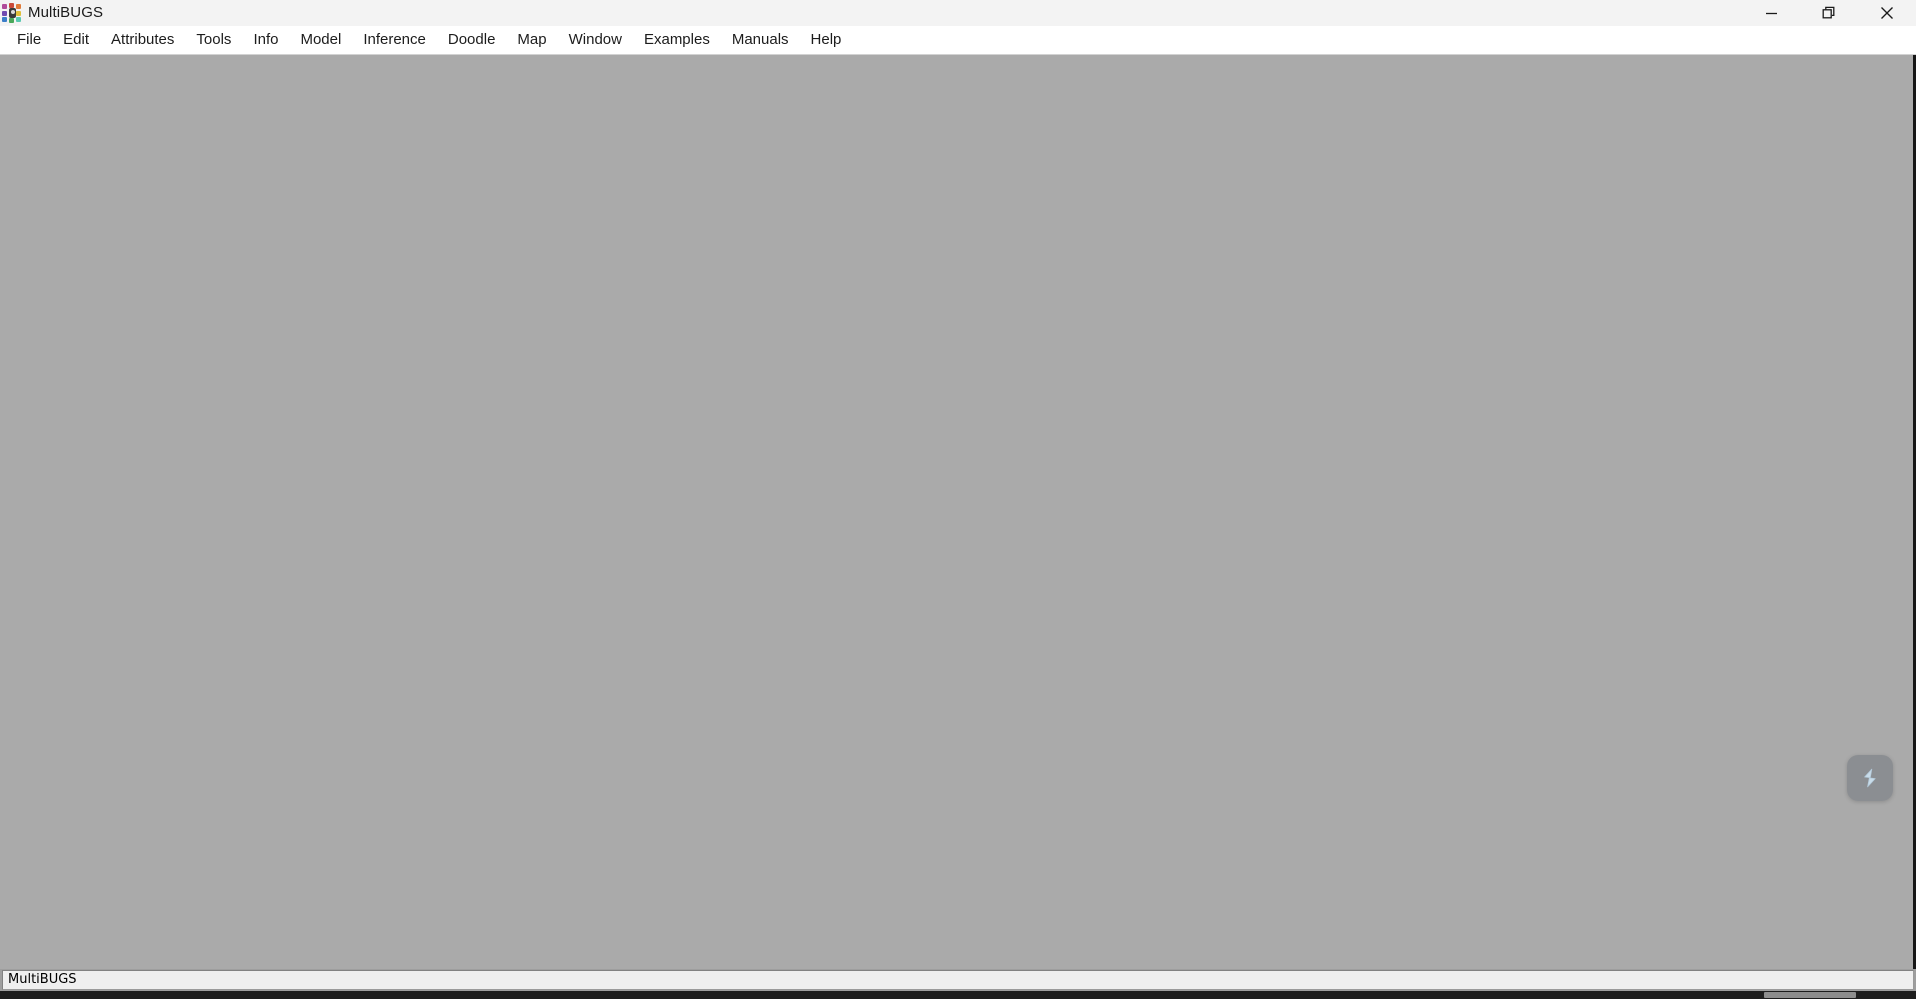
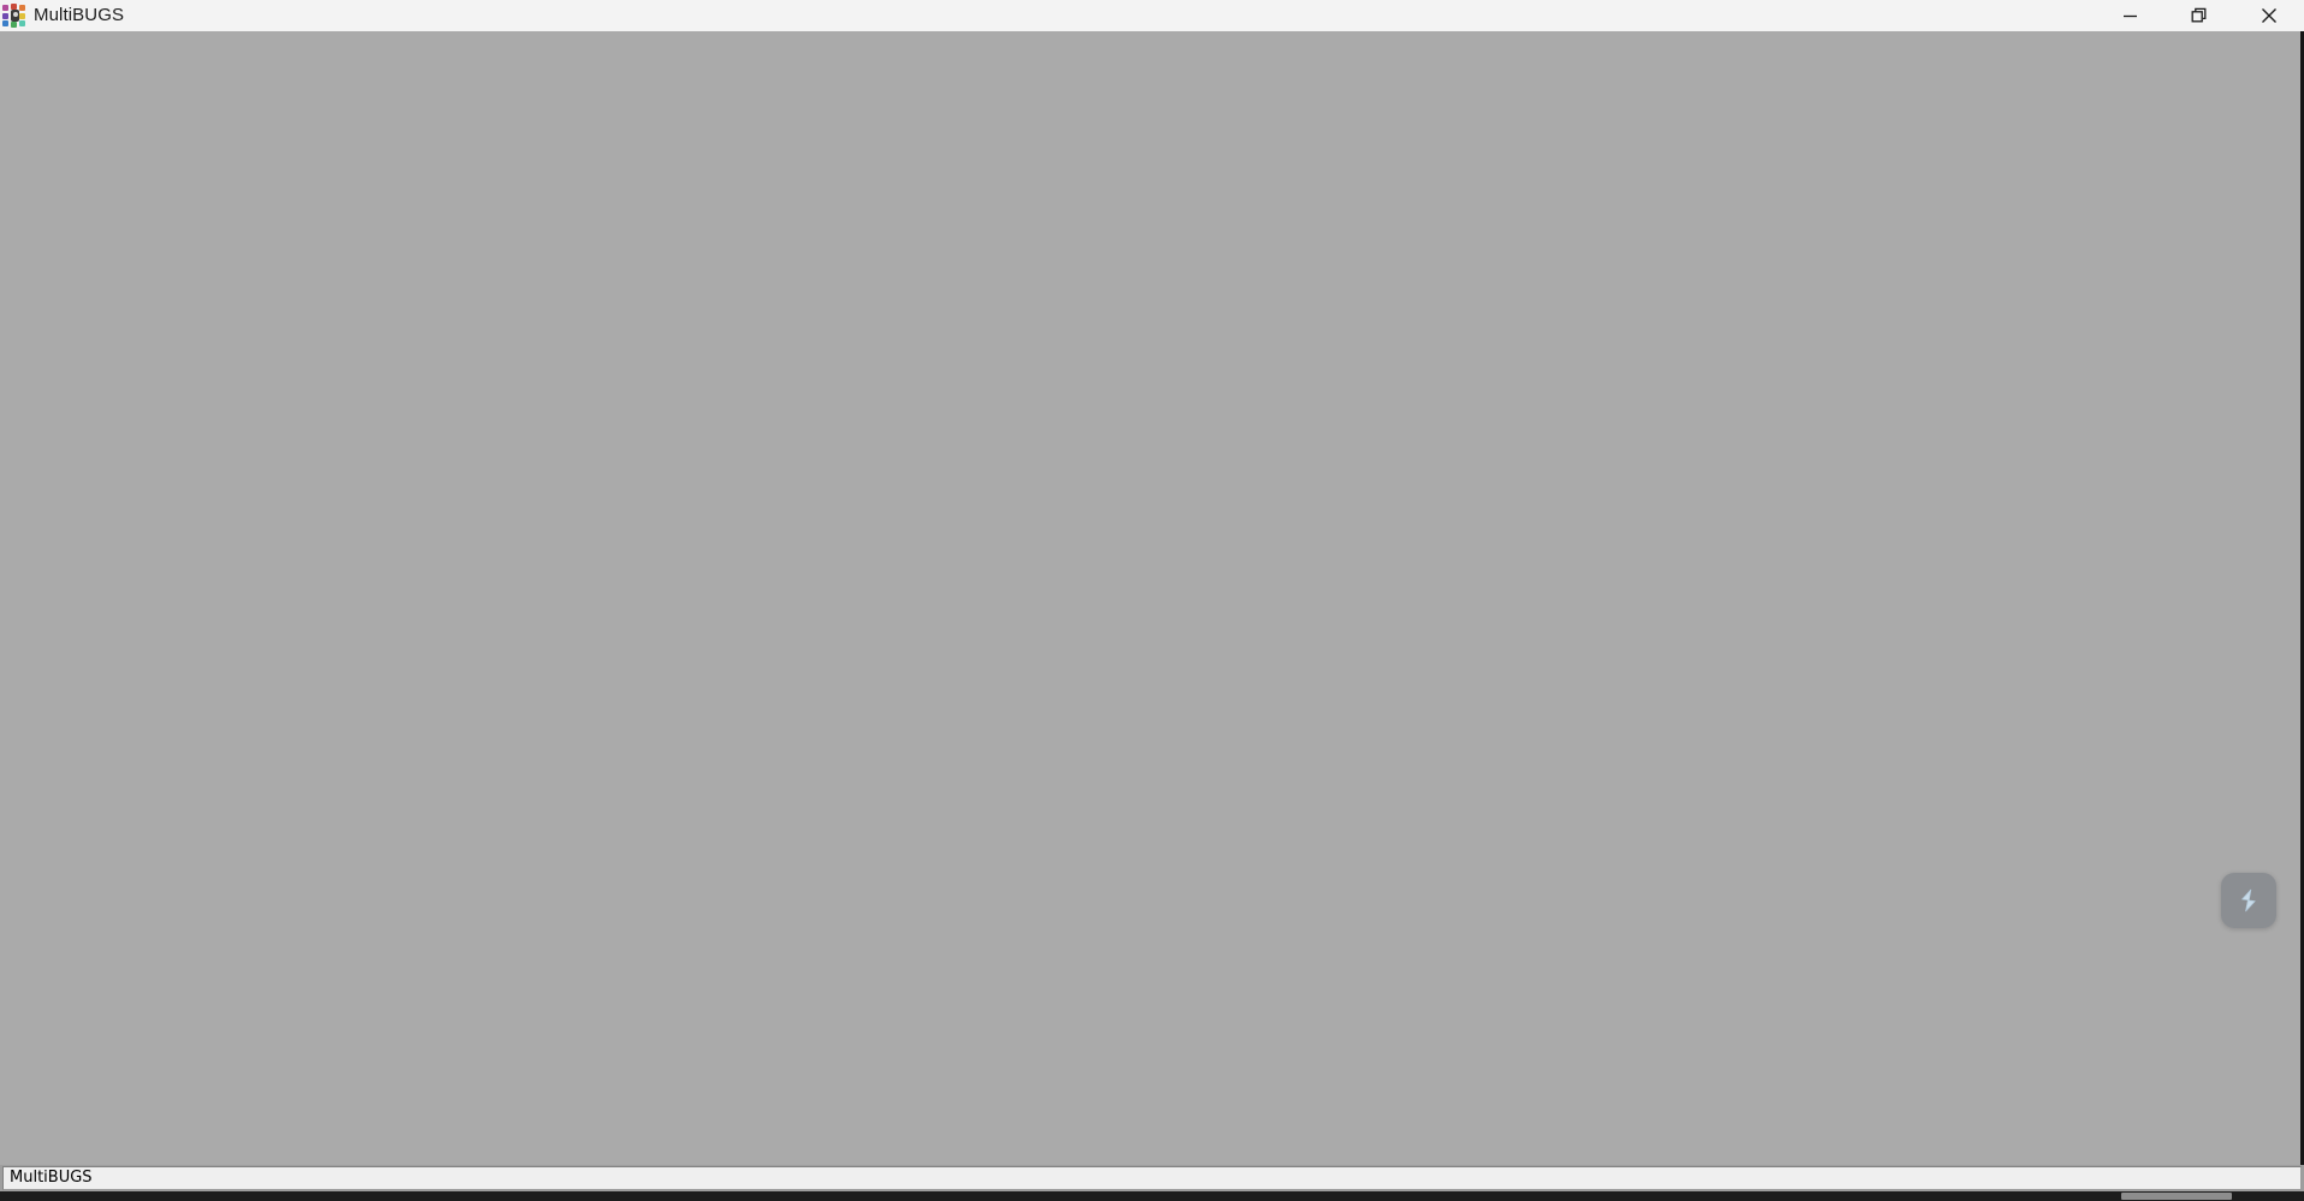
  MultiBUGS
- File
- Edit
- Attributes
- Tools
- Info
- Model
- Inference
- Doodle
- Map
- Window
- Examples
- Manuals
- Help
  MultiBUGS
